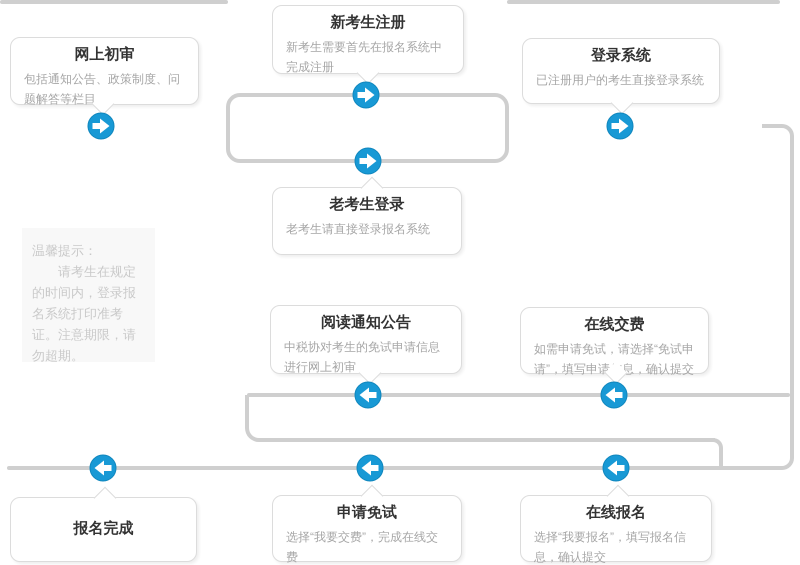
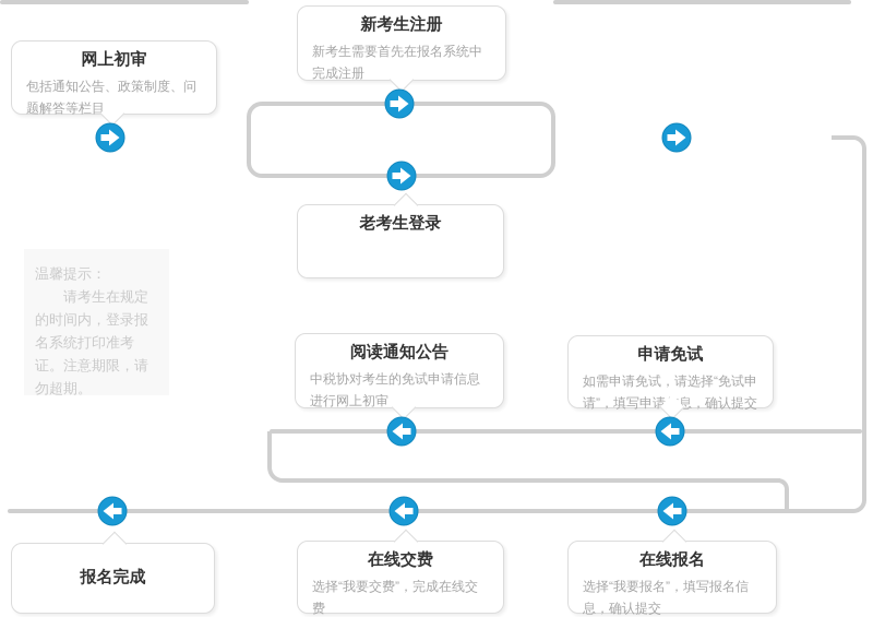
  网上初审
  包括通知公告、政策制度、问题解答等栏目
  新考生注册
  新考生需要首先在报名系统中完成注册
- 登录系统
- 已注册用户的考生直接登录系统
  老考生登录
- 老考生请直接登录报名系统
  温馨提示：
  请考生在规定的时间内，登录报名系统打印准考证。注意期限，请勿超期。
  阅读通知公告
  中税协对考生的免试申请信息进行网上初审
- 在线交费
+ 申请免试
  如需申请免试，请选择“免试申请”，填写申请息，确认提交
  报名完成
- 申请免试
+ 在线交费
  选择“我要交费”，完成在线交费
  在线报名
  选择“我要报名”，填写报名信息，确认提交
